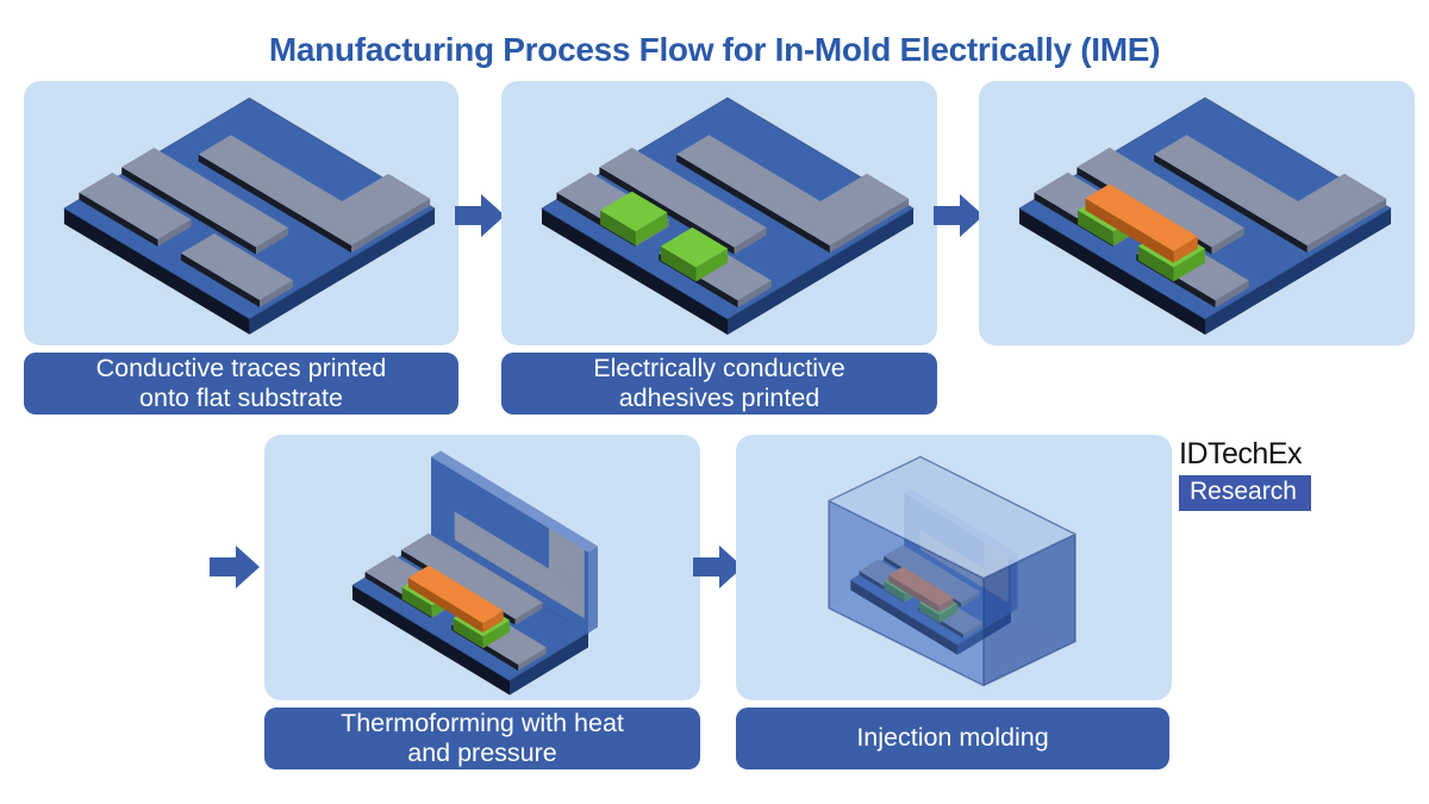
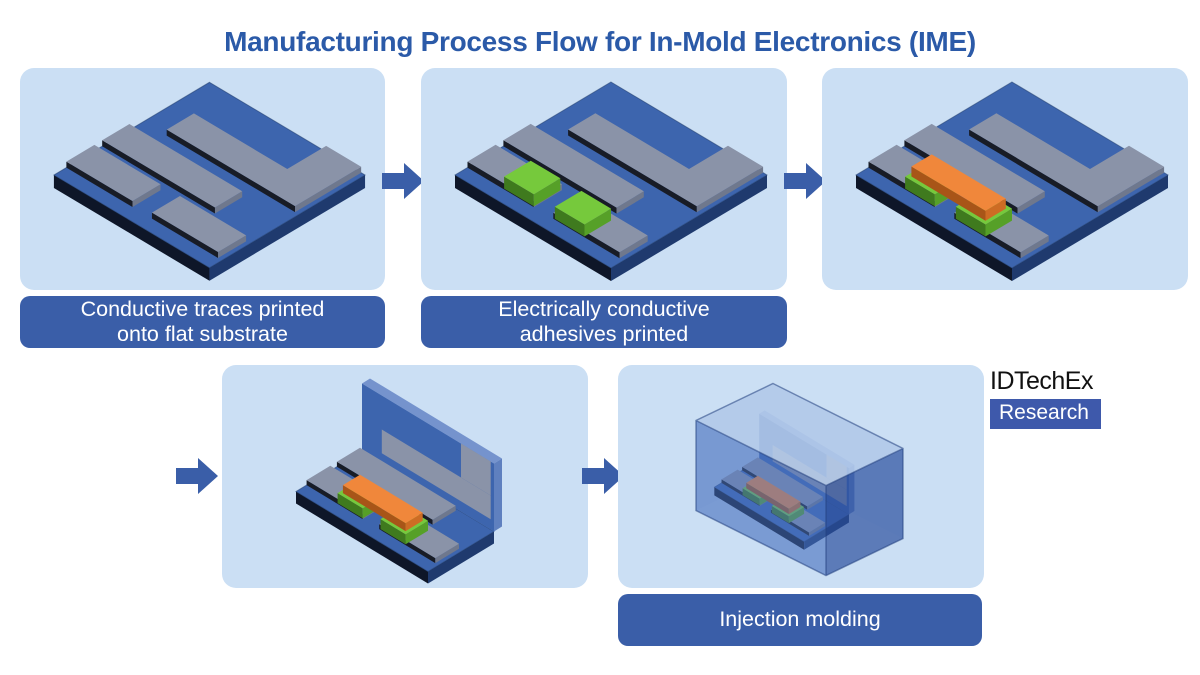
- Manufacturing Process Flow for In-Mold Electrically (IME)
+ Manufacturing Process Flow for In-Mold Electronics (IME)
  Conductive traces printed
  onto flat substrate
  Electrically conductive
  adhesives printed
- Thermoforming with heat
- and pressure
  Injection molding
  IDTechEx
  Research
